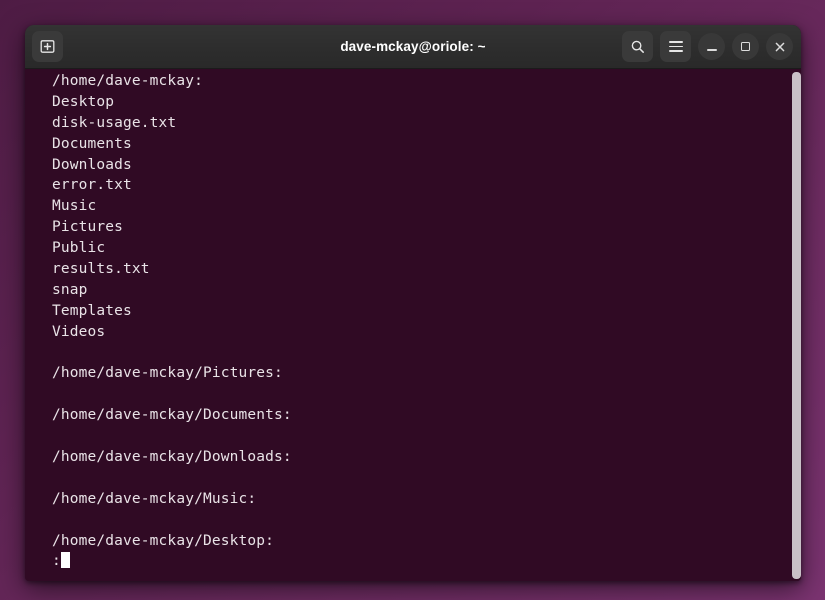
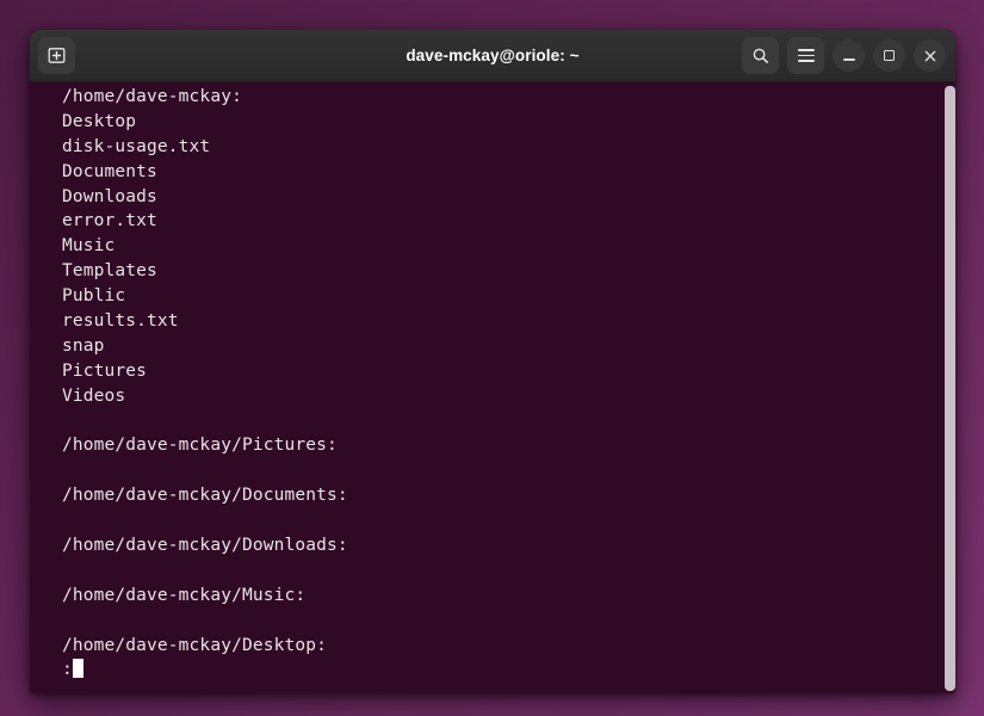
  dave-mckay@oriole: ~
  /home/dave-mckay:
  Desktop
  disk-usage.txt
  Documents
  Downloads
  error.txt
  Music
- Pictures
+ Templates
  Public
  results.txt
  snap
- Templates
+ Pictures
  Videos
  /home/dave-mckay/Pictures:
  /home/dave-mckay/Documents:
  /home/dave-mckay/Downloads:
  /home/dave-mckay/Music:
  /home/dave-mckay/Desktop:
  :
